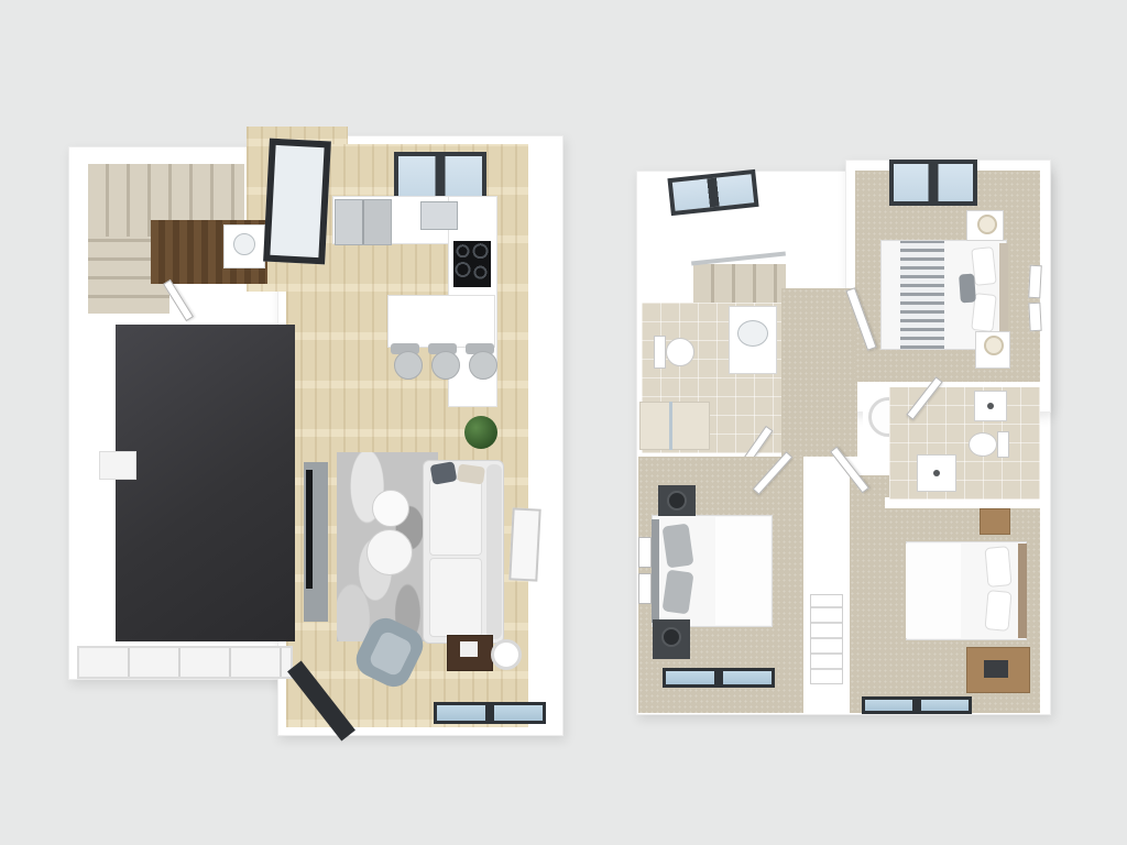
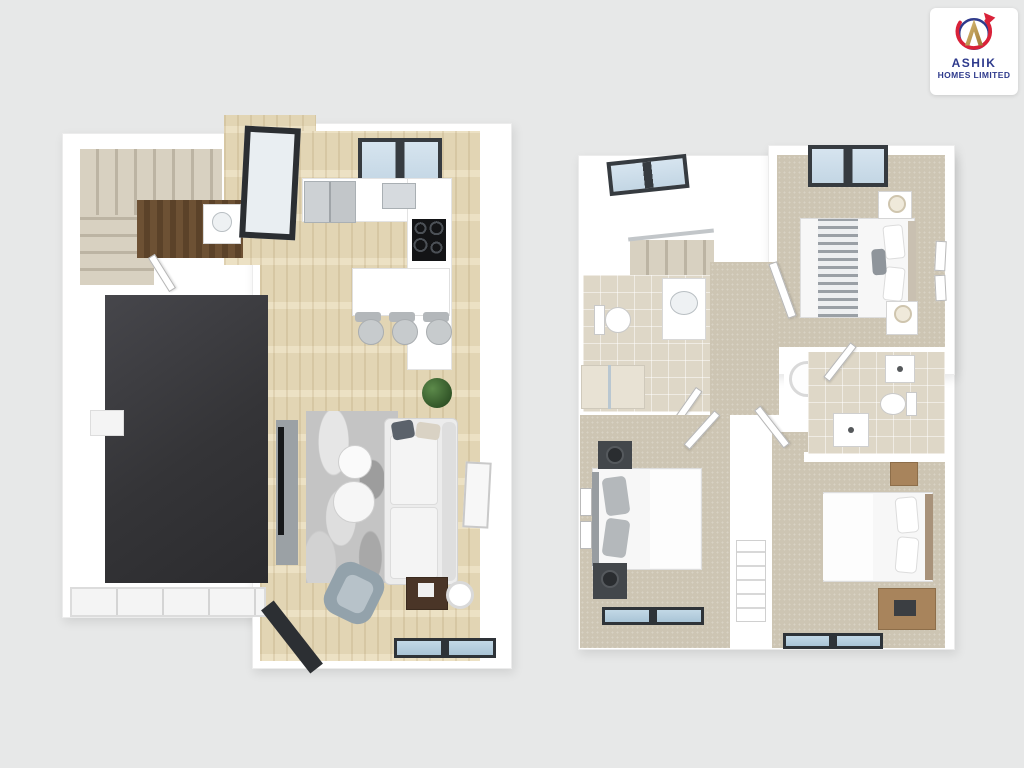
+ ASHIK
+ HOMES LIMITED
